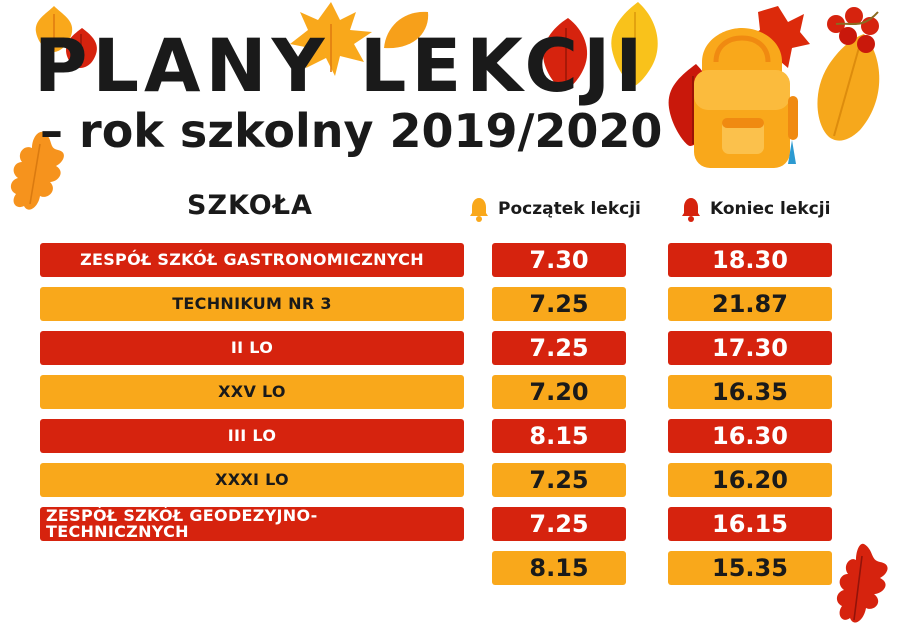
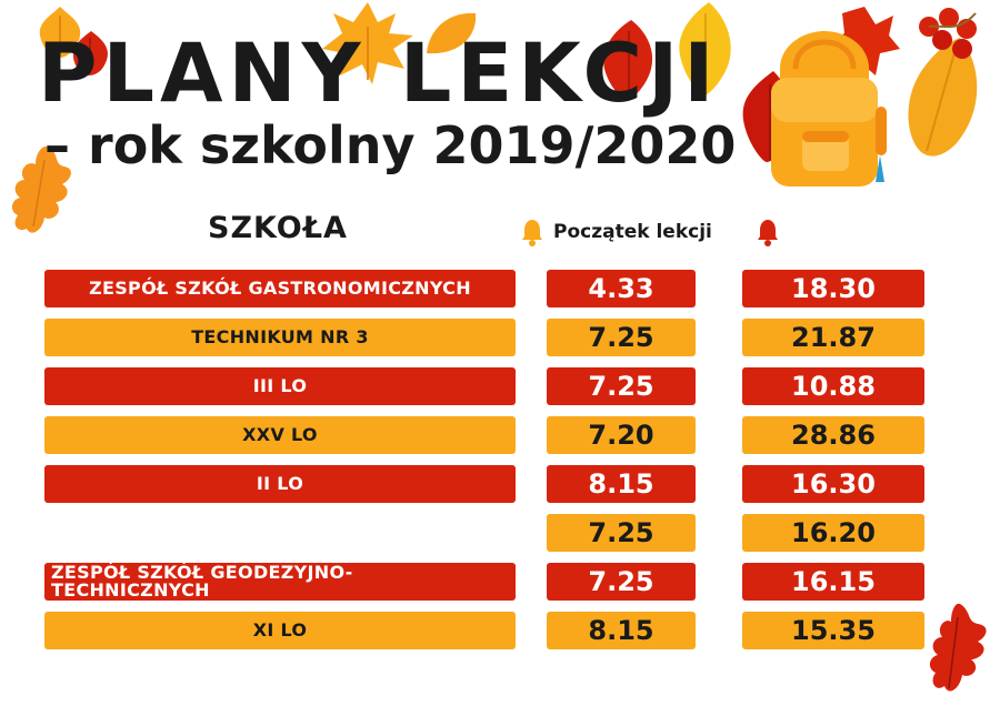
  PLANY LEKCJI
  – rok szkolny 2019/2020
  SZKOŁA
  Początek lekcji
- Koniec lekcji
  ZESPÓŁ SZKÓŁ GASTRONOMICZNYCH
- 7.30
+ 4.33
  18.30
  TECHNIKUM NR 3
  7.25
  21.87
- II LO
+ III LO
  7.25
- 17.30
+ 10.88
  XXV LO
  7.20
- 16.35
+ 28.86
- III LO
+ II LO
  8.15
  16.30
- XXXI LO
  7.25
  16.20
  ZESPÓŁ SZKÓŁ GEODEZYJNO-TECHNICZNYCH
  7.25
  16.15
+ XI LO
  8.15
  15.35
